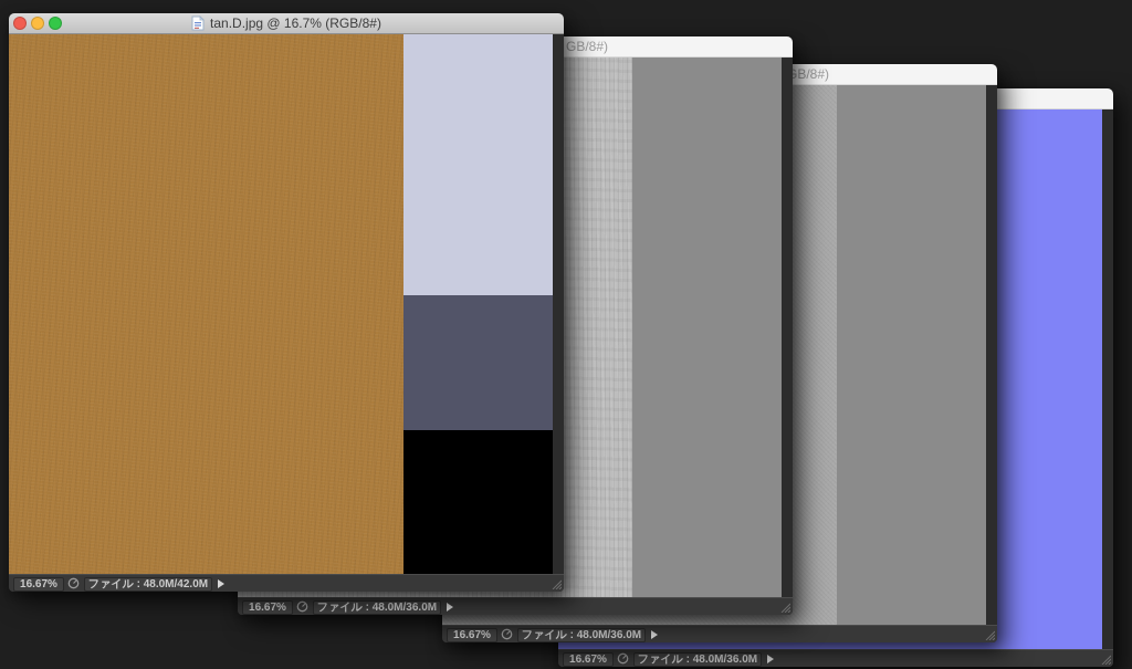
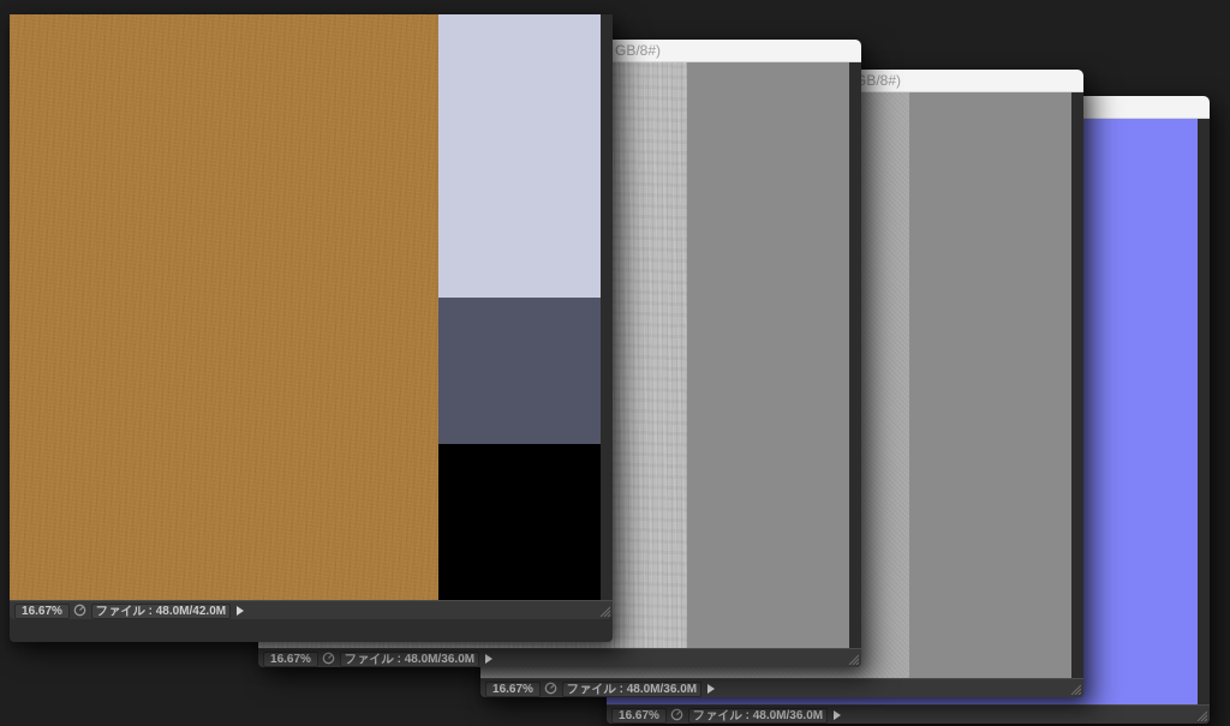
  16.67%
  ファイル : 48.0M/36.0M
  B/8#)
  16.67%
  ファイル : 48.0M/36.0M
  GB/8#)
  16.67%
  ファイル : 48.0M/36.0M
- tan.D.jpg @ 16.7% (RGB/8#)
  16.67%
  ファイル : 48.0M/42.0M
